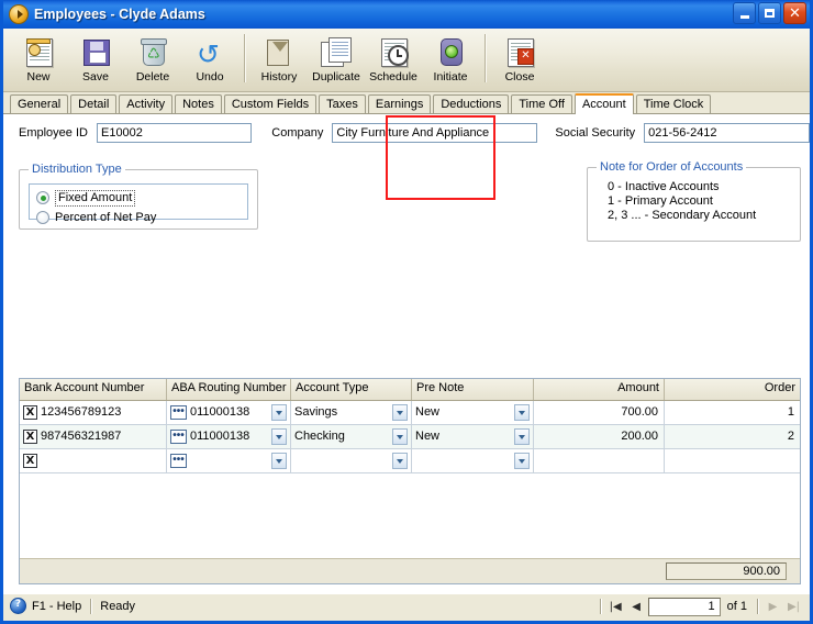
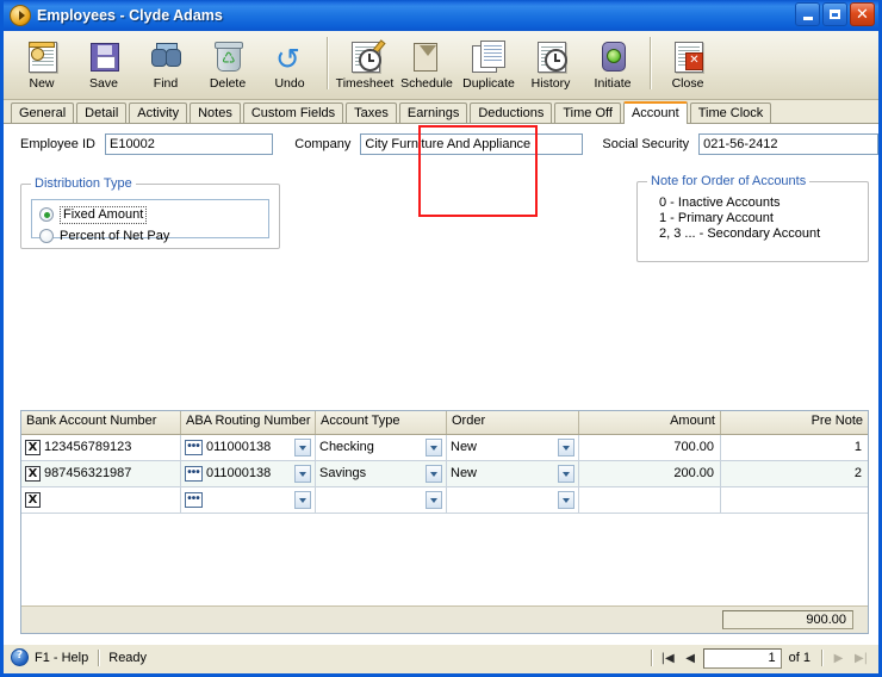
  Employees - Clyde Adams
  ✕
  New
  Save
+ Find
  ♺
  Delete
  ↺
  Undo
+ Timesheet
- History
+ Schedule
  Duplicate
- Schedule
+ History
  Initiate
  ✕
  Close
  General
  Detail
  Activity
  Notes
  Custom Fields
  Taxes
  Earnings
  Deductions
  Time Off
  Account
  Time Clock
  Employee ID
  E10002
  Company
  City Furniture And Appliance
  Social Security
  021-56-2412
  Distribution Type
  Fixed Amount
  Percent of Net Pay
  Note for Order of Accounts
  0 - Inactive Accounts
  1 - Primary Account
  2, 3 ... - Secondary Account
  Bank Account Number
  ABA Routing Number
  Account Type
- Pre Note
+ Order
  Amount
- Order
+ Pre Note
  X
  123456789123
  •••
  011000138
- Savings
+ Checking
  New
  700.00
  1
  X
  987456321987
  •••
  011000138
- Checking
+ Savings
  New
  200.00
  2
  X
  •••
  900.00
  ?
  F1 - Help
  Ready
  |◀
  ◀
  1
  of 1
  ▶
  ▶|
